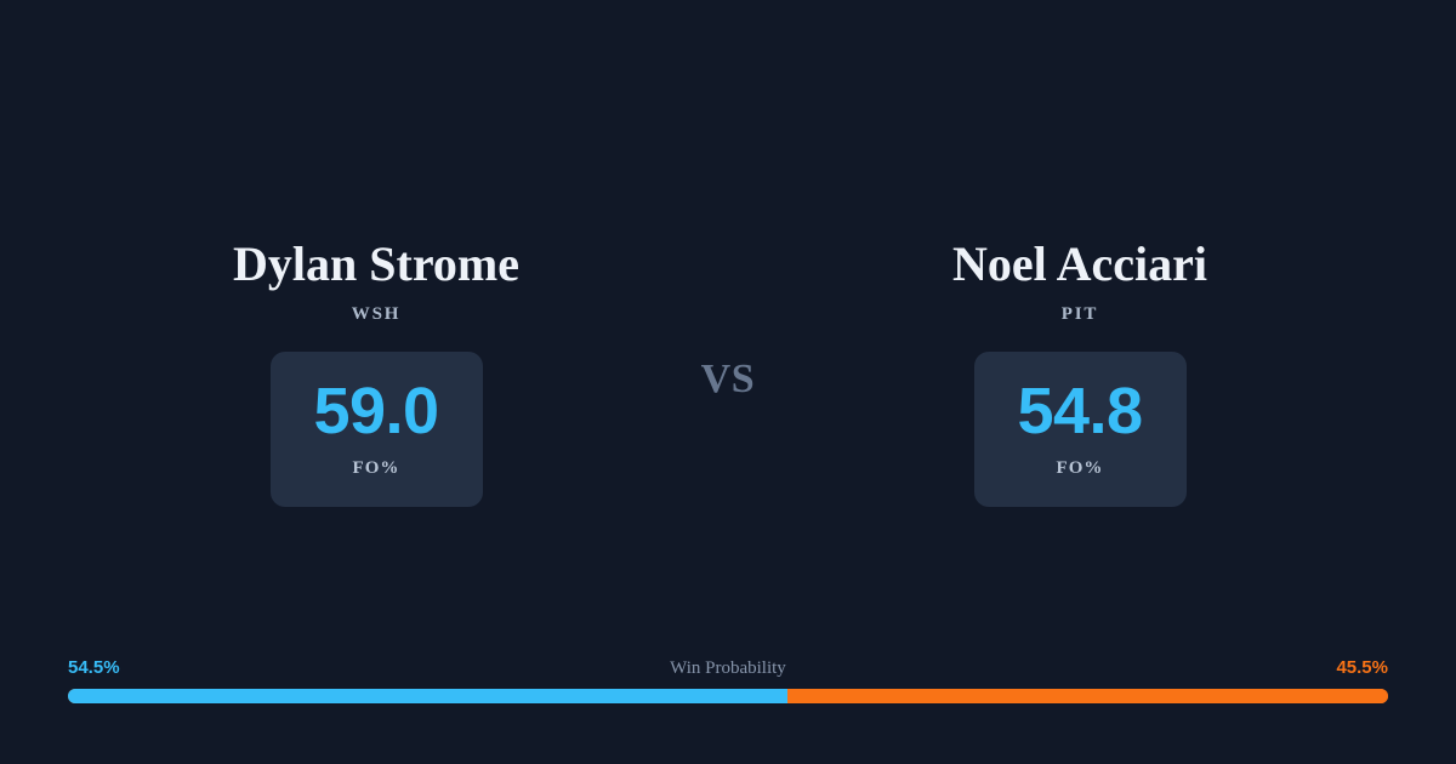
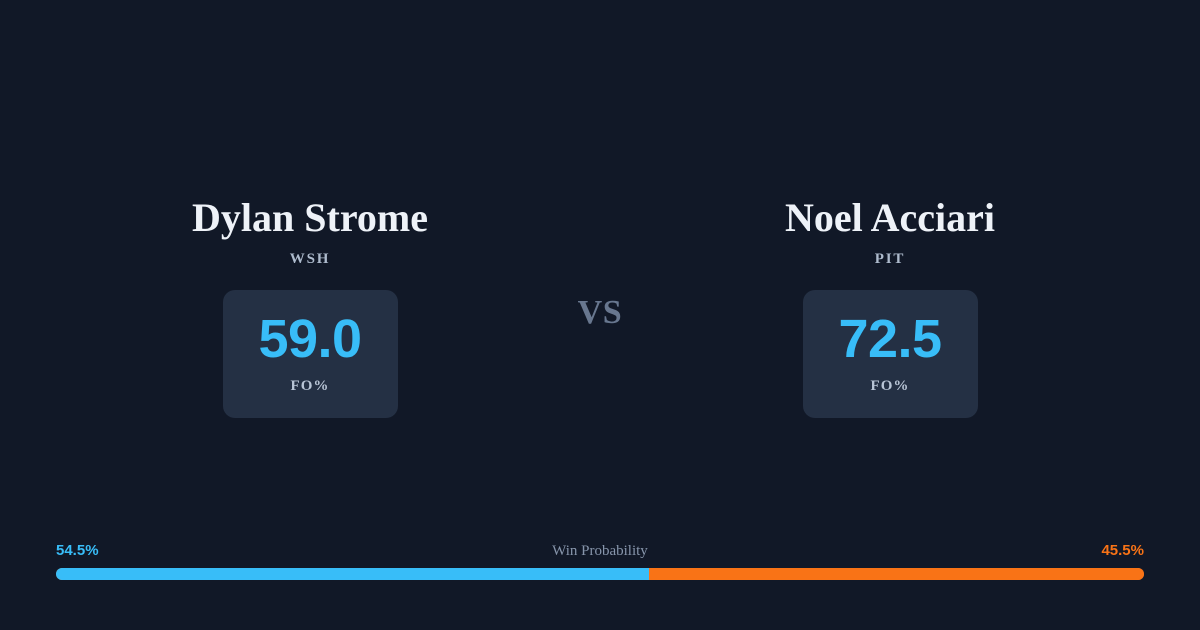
  Dylan Strome
  WSH
  59.0
  FO%
  VS
  Noel Acciari
  PIT
- 54.8
+ 72.5
  FO%
  54.5%
  Win Probability
  45.5%
